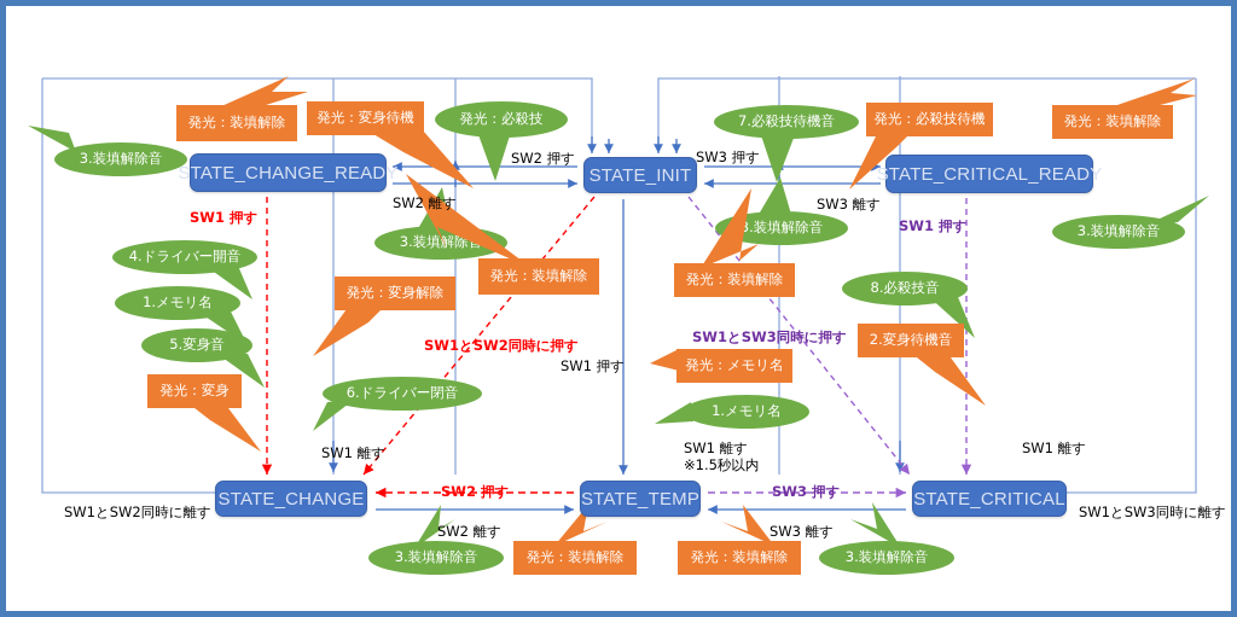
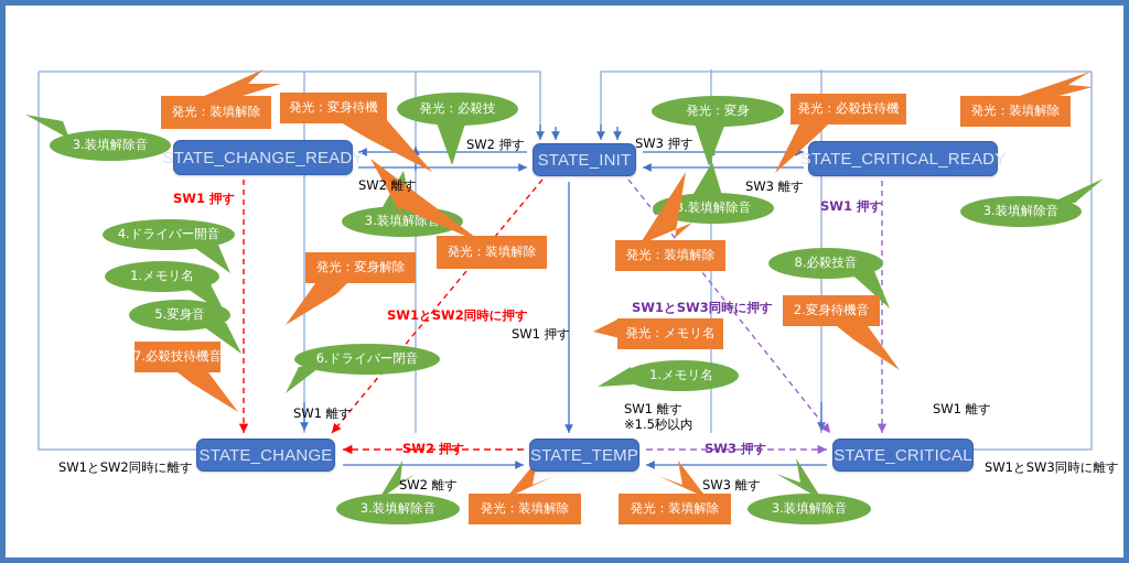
  STATE_CHANGE_READY
  STATE_INIT
  STATE_CRITICAL_READY
  STATE_CHANGE
  STATE_TEMP
  STATE_CRITICAL
  発光：装填解除
  発光：変身待機
  発光：必殺技
  3.装填解除音
  3.装填解除
  4.ドライバー開音
  1.メモリ名
  発光：変身解除
  発光：装填解除
  5.変身音
- 発光：変身
+ 7.必殺技待機音
  6.ドライバー閉音
- 7.必殺技待機音
+ 発光：変身
  発光：必殺技待機
  発光：装填解除
  .装填解除音
  3.装填解除音
  発光：装填解除
  8.必殺技音
  2.変身待機音
  発光：メモリ名
  1.メモリ名
  3.装填解除音
  発光：装填解除
  発光：装填解除
  3.装填解除音
  SW2 押す
  SW2 離す
  SW3 押す
  SW3 離す
  SW1 押す
  SW1 押す
  SW1とSW2同時に押す
  SW1とSW3同時に押す
  SW1 押す
  SW1 離す
  SW1 離す
  ※1.5秒以内
  SW1 離す
  SW2 押す
  SW3 押す
  SW2 離す
  SW3 離す
  SW1とSW2同時に離す
  SW1とSW3同時に離す
